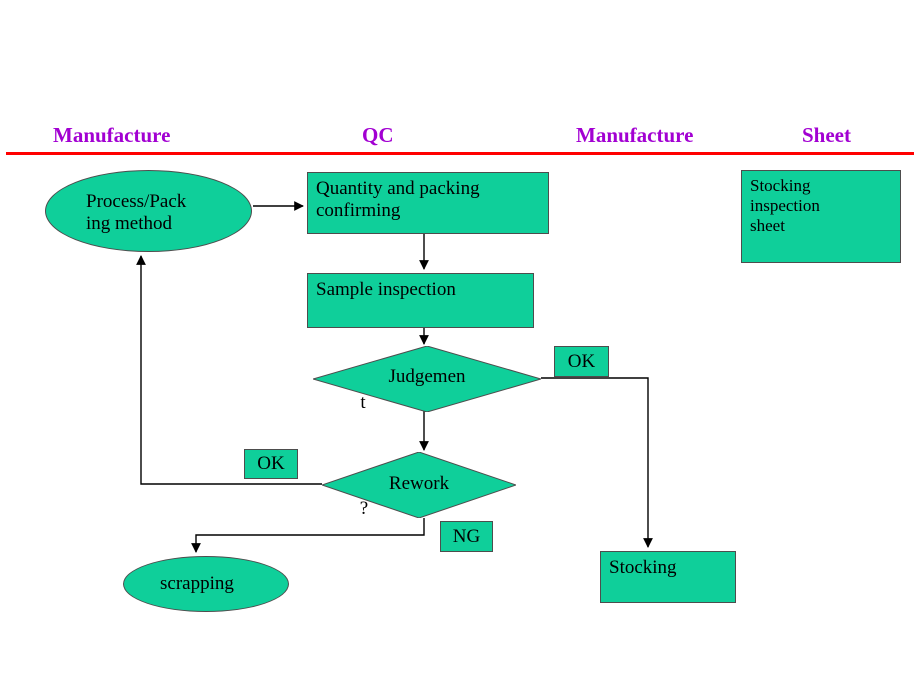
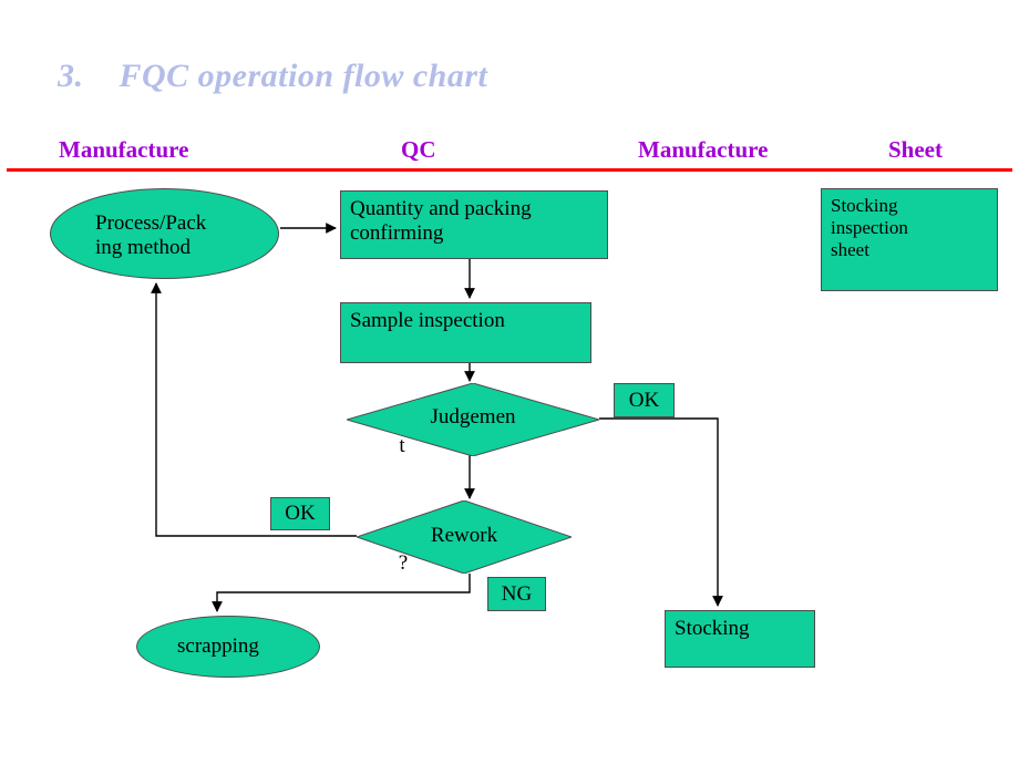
+ 3. FQC operation flow chart
  Manufacture
  QC
  Manufacture
  Sheet
  Process/Pack
  ing method
  Quantity and packing
  confirming
  Sample inspection
  Judgemen
  t
  Rework
  ?
  OK
  OK
  NG
  scrapping
  Stocking
  Stocking
  inspection
  sheet
